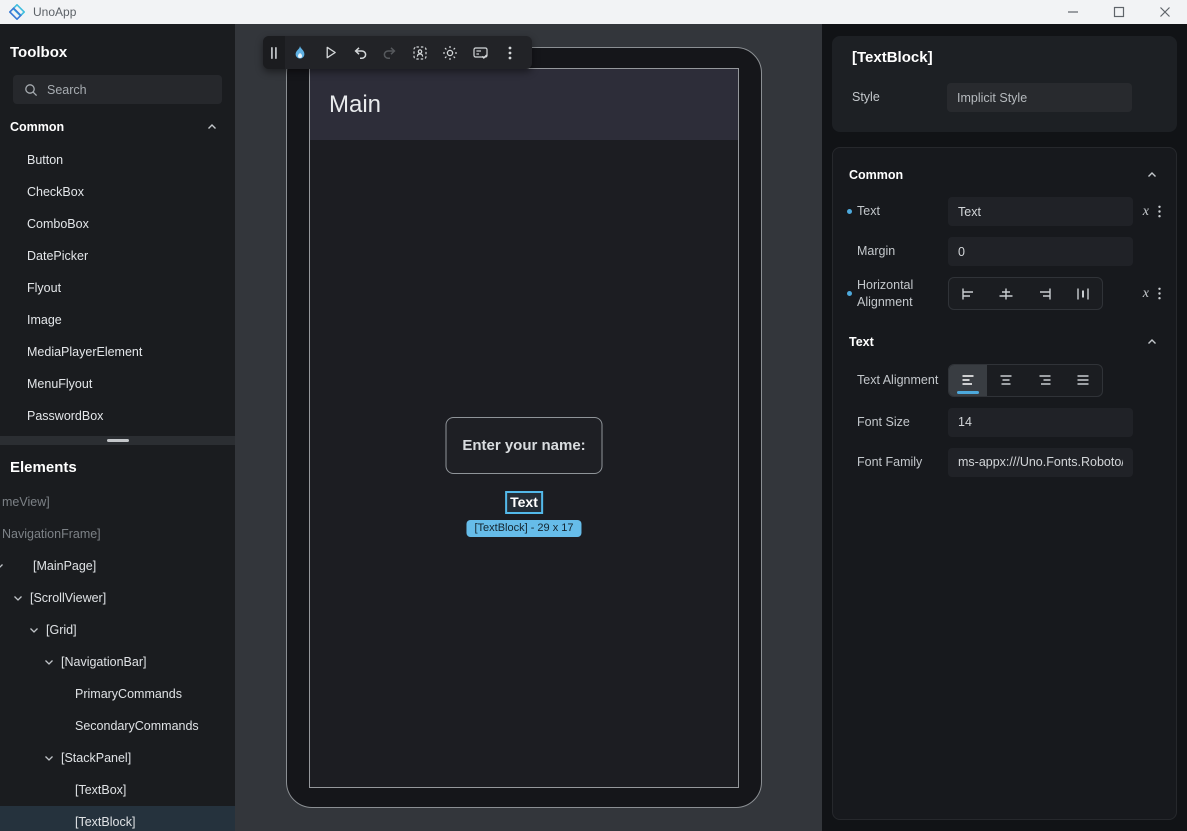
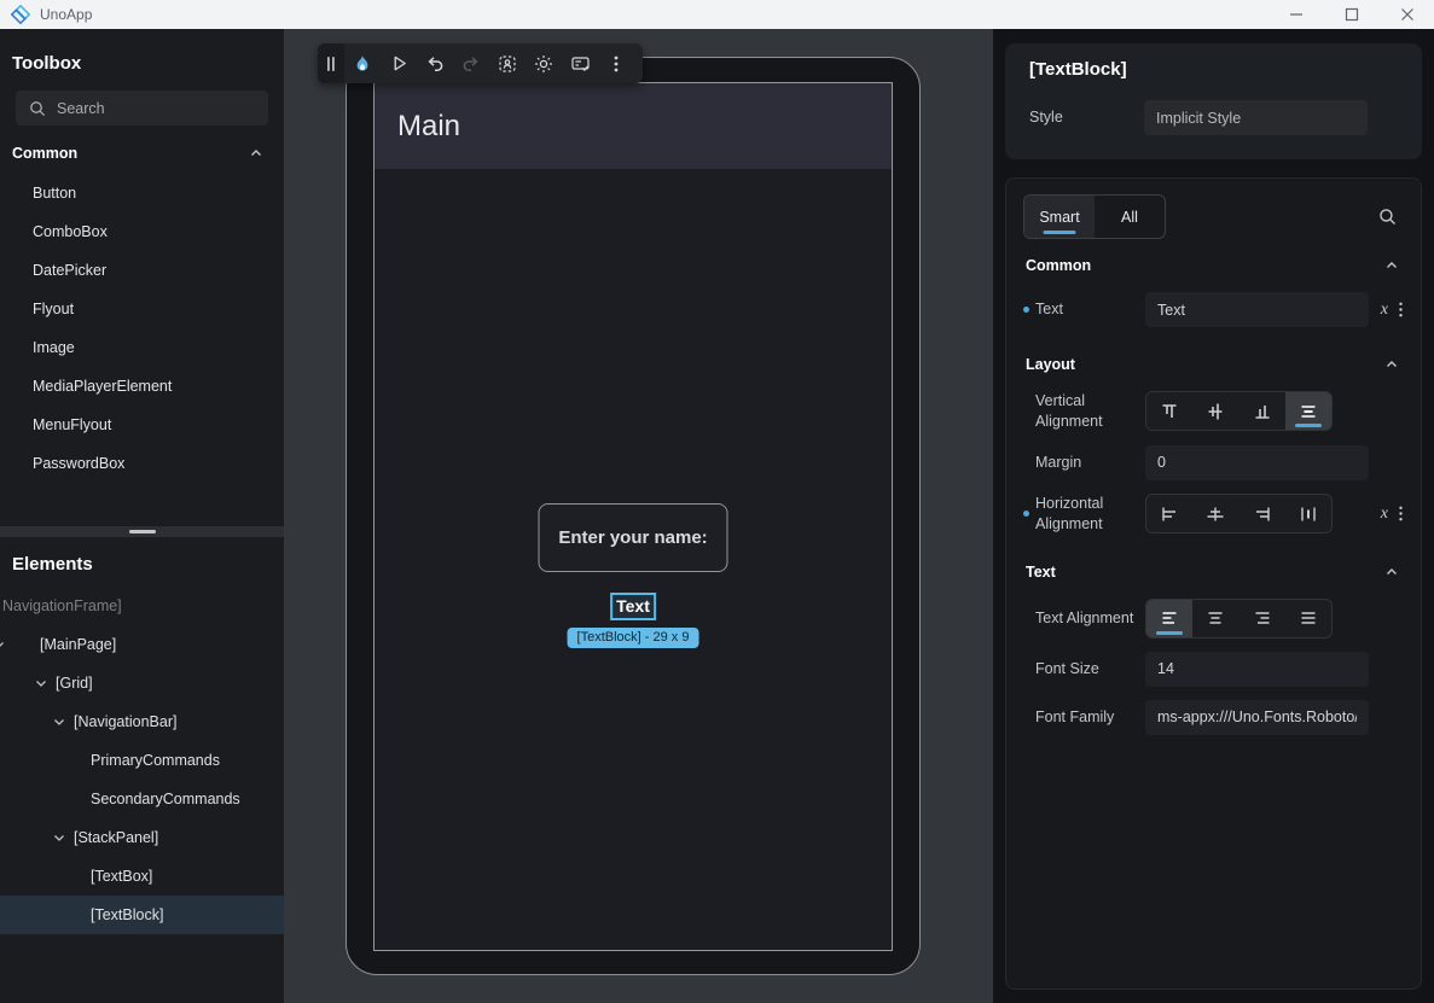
  UnoApp
  Toolbox
  Search
  Common
  Button
- CheckBox
  ComboBox
  DatePicker
  Flyout
  Image
  MediaPlayerElement
  MenuFlyout
  PasswordBox
  Elements
- meView]
  NavigationFrame]
  [MainPage]
- [ScrollViewer]
  [Grid]
  [NavigationBar]
  PrimaryCommands
  SecondaryCommands
  [StackPanel]
  [TextBox]
  [TextBlock]
  Main
  Enter your name:
  Text
- [TextBlock] - 29 x 17
+ [TextBlock] - 29 x 9
  [TextBlock]
  Style
  Implicit Style
+ Smart
+ All
  Common
  Text
  Text
  x
+ Layout
+ Vertical Alignment
  Margin
  0
  Horizontal Alignment
  x
  Text
  Text Alignment
  Font Size
  14
  Font Family
  ms-appx:///Uno.Fonts.Roboto
